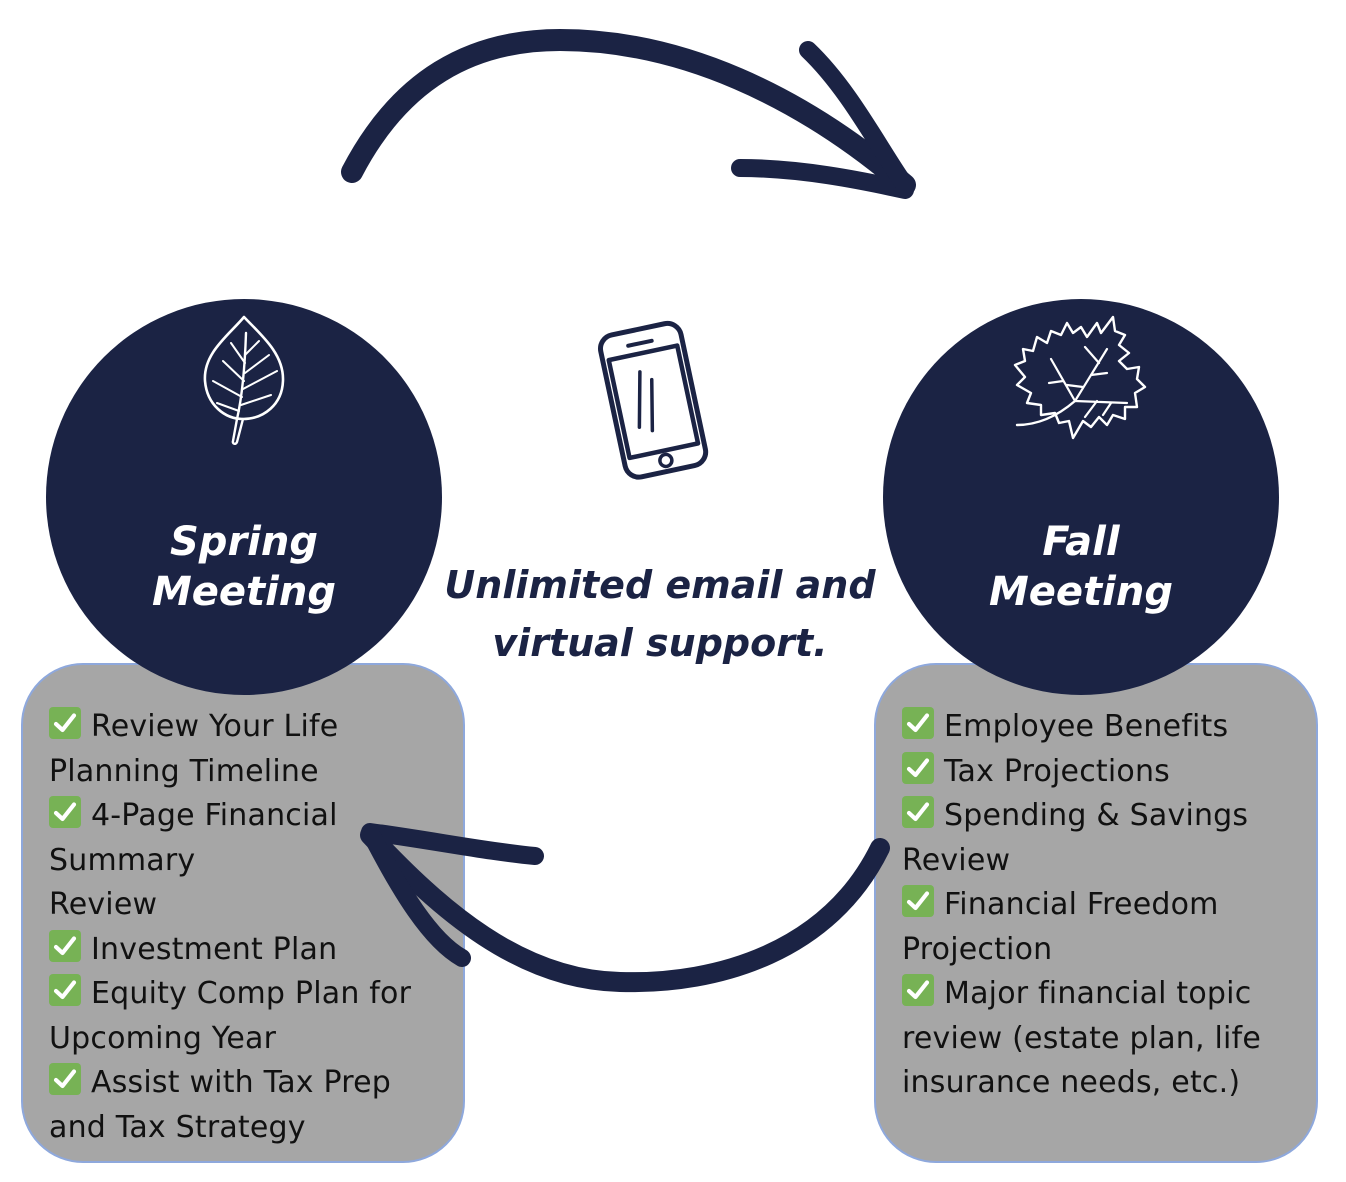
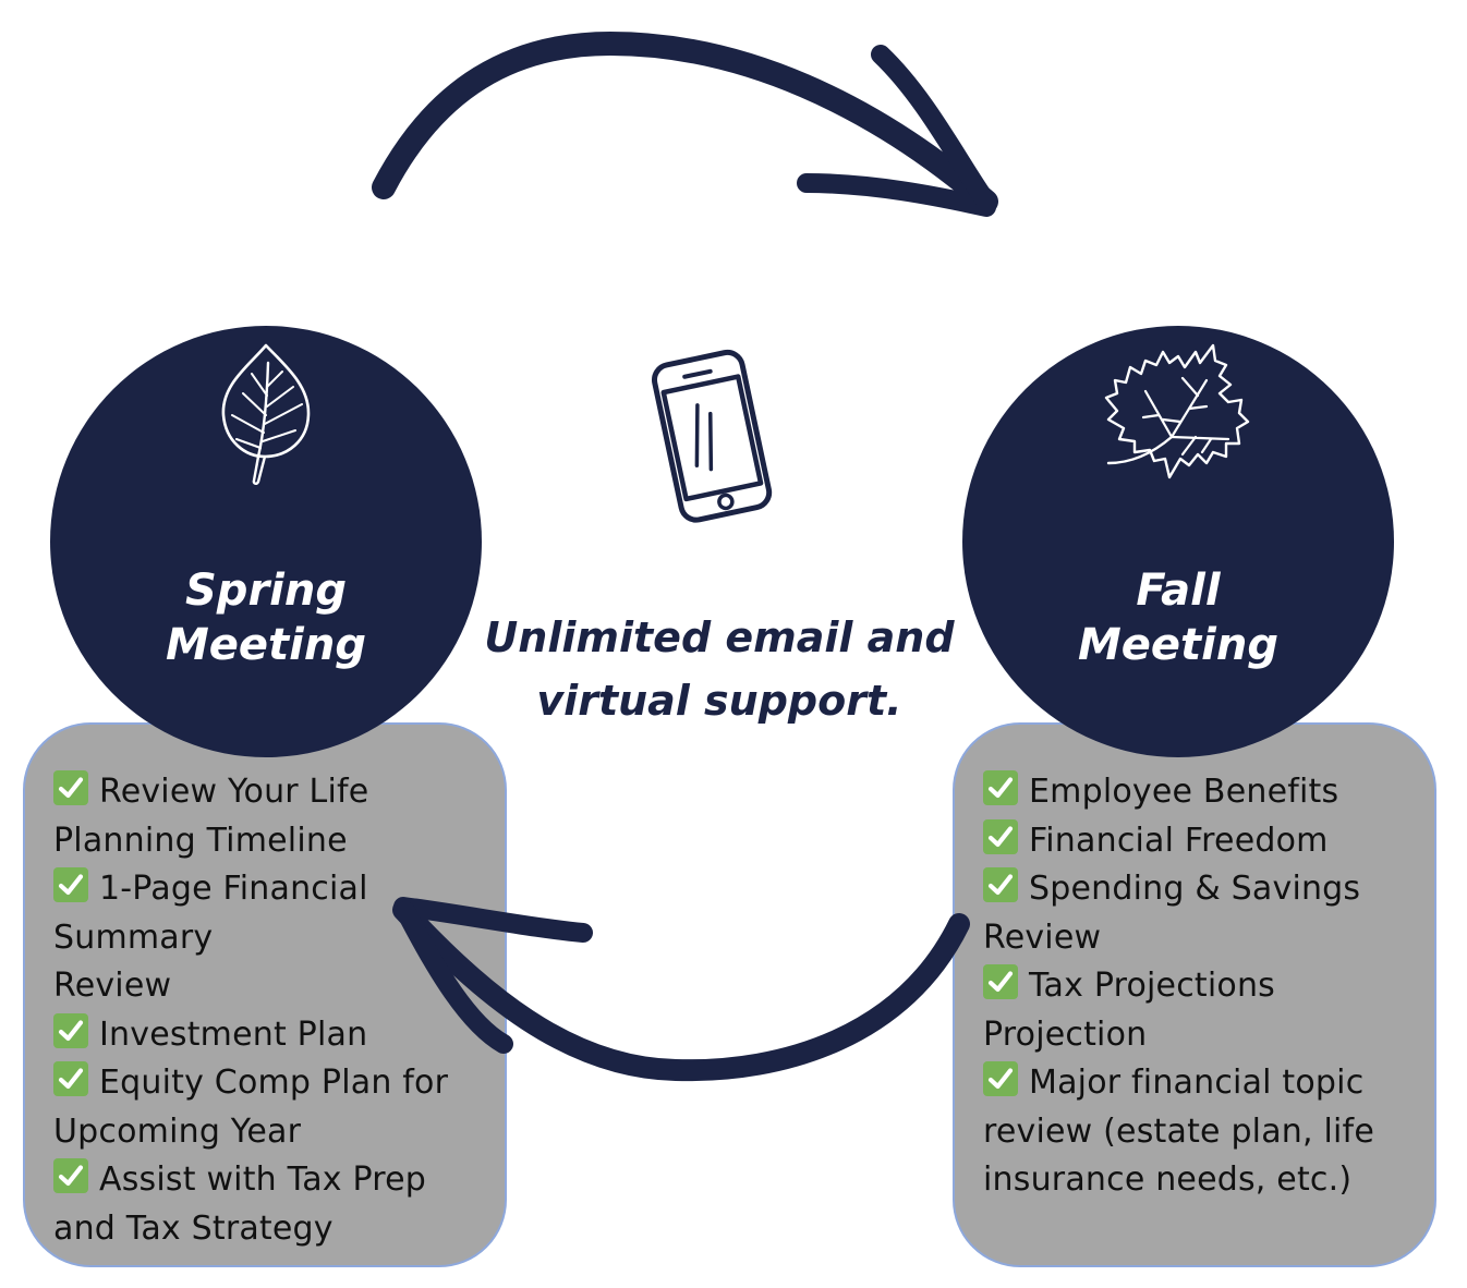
  Review Your Life
  Planning Timeline
- 4-Page Financial
+ 1-Page Financial
  Summary
  Review
  Investment Plan
  Equity Comp Plan for
  Upcoming Year
  Assist with Tax Prep
  and Tax Strategy
  Employee Benefits
- Tax Projections
+ Financial Freedom
  Spending & Savings
  Review
- Financial Freedom
+ Tax Projections
  Projection
  Major financial topic
  review (estate plan, life
  insurance needs, etc.)
  Spring
  Meeting
  Fall
  Meeting
  Unlimited email and
  virtual support.
